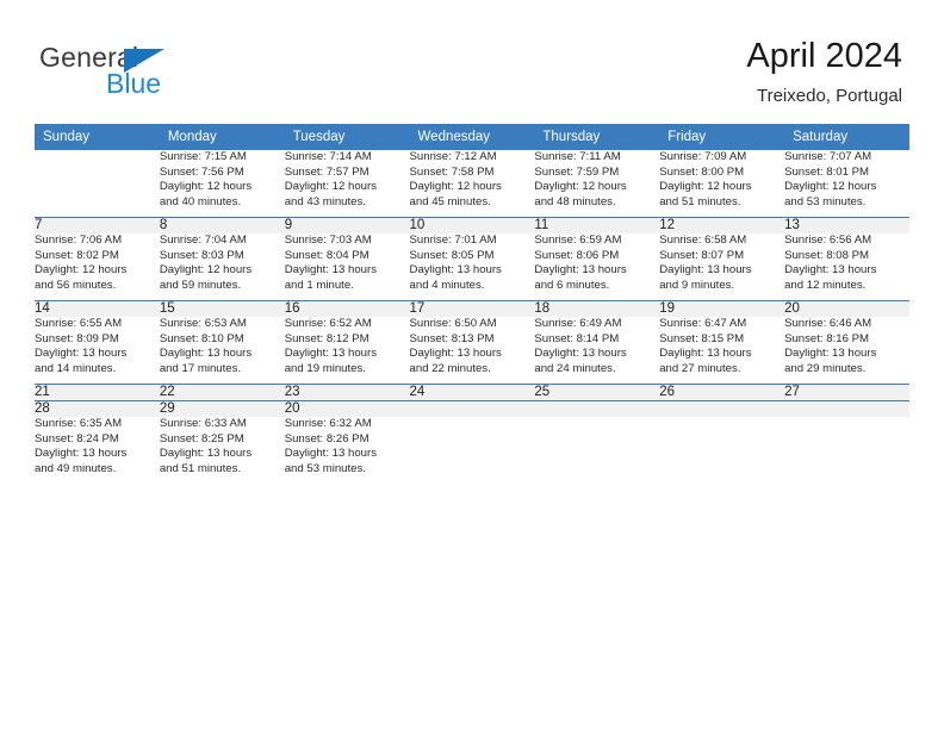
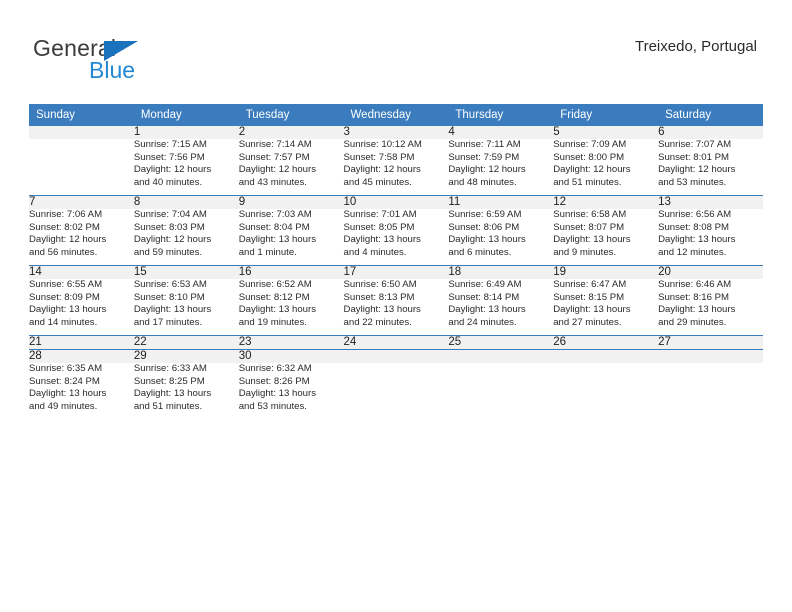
  General
  Blue
- April 2024
  Treixedo, Portugal
  Sunday	Monday	Tuesday	Wednesday	Thursday	Friday	Saturday
+ 	1	2	3	4	5	6
- 	Sunrise: 7:15 AMSunset: 7:56 PMDaylight: 12 hoursand 40 minutes.	Sunrise: 7:14 AMSunset: 7:57 PMDaylight: 12 hoursand 43 minutes.	Sunrise: 7:12 AMSunset: 7:58 PMDaylight: 12 hoursand 45 minutes.	Sunrise: 7:11 AMSunset: 7:59 PMDaylight: 12 hoursand 48 minutes.	Sunrise: 7:09 AMSunset: 8:00 PMDaylight: 12 hoursand 51 minutes.	Sunrise: 7:07 AMSunset: 8:01 PMDaylight: 12 hoursand 53 minutes.
+ 	Sunrise: 7:15 AMSunset: 7:56 PMDaylight: 12 hoursand 40 minutes.	Sunrise: 7:14 AMSunset: 7:57 PMDaylight: 12 hoursand 43 minutes.	Sunrise: 10:12 AMSunset: 7:58 PMDaylight: 12 hoursand 45 minutes.	Sunrise: 7:11 AMSunset: 7:59 PMDaylight: 12 hoursand 48 minutes.	Sunrise: 7:09 AMSunset: 8:00 PMDaylight: 12 hoursand 51 minutes.	Sunrise: 7:07 AMSunset: 8:01 PMDaylight: 12 hoursand 53 minutes.
  7	8	9	10	11	12	13
  Sunrise: 7:06 AMSunset: 8:02 PMDaylight: 12 hoursand 56 minutes.	Sunrise: 7:04 AMSunset: 8:03 PMDaylight: 12 hoursand 59 minutes.	Sunrise: 7:03 AMSunset: 8:04 PMDaylight: 13 hoursand 1 minute.	Sunrise: 7:01 AMSunset: 8:05 PMDaylight: 13 hoursand 4 minutes.	Sunrise: 6:59 AMSunset: 8:06 PMDaylight: 13 hoursand 6 minutes.	Sunrise: 6:58 AMSunset: 8:07 PMDaylight: 13 hoursand 9 minutes.	Sunrise: 6:56 AMSunset: 8:08 PMDaylight: 13 hoursand 12 minutes.
  14	15	16	17	18	19	20
  Sunrise: 6:55 AMSunset: 8:09 PMDaylight: 13 hoursand 14 minutes.	Sunrise: 6:53 AMSunset: 8:10 PMDaylight: 13 hoursand 17 minutes.	Sunrise: 6:52 AMSunset: 8:12 PMDaylight: 13 hoursand 19 minutes.	Sunrise: 6:50 AMSunset: 8:13 PMDaylight: 13 hoursand 22 minutes.	Sunrise: 6:49 AMSunset: 8:14 PMDaylight: 13 hoursand 24 minutes.	Sunrise: 6:47 AMSunset: 8:15 PMDaylight: 13 hoursand 27 minutes.	Sunrise: 6:46 AMSunset: 8:16 PMDaylight: 13 hoursand 29 minutes.
  21	22	23	24	25	26	27
- 28	29	20
+ 28	29	30
  Sunrise: 6:35 AMSunset: 8:24 PMDaylight: 13 hoursand 49 minutes.	Sunrise: 6:33 AMSunset: 8:25 PMDaylight: 13 hoursand 51 minutes.	Sunrise: 6:32 AMSunset: 8:26 PMDaylight: 13 hoursand 53 minutes.
